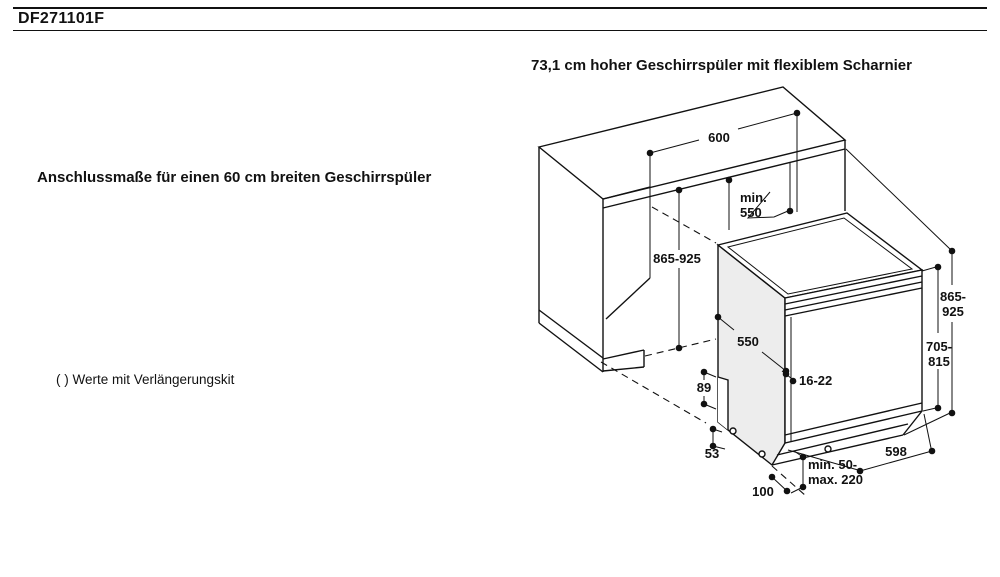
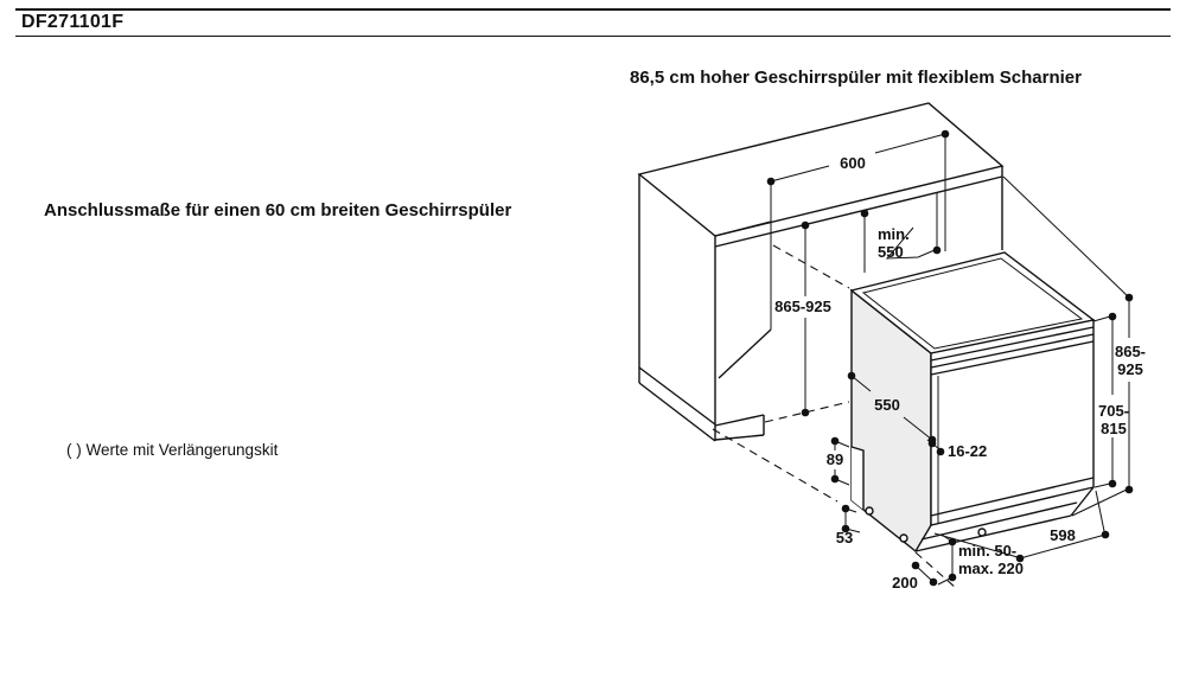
  DF271101F
  Anschlussmaße für einen 60 cm breiten Geschirrspüler
- 73,1 cm hoher Geschirrspüler mit flexiblem Scharnier
+ 86,5 cm hoher Geschirrspüler mit flexiblem Scharnier
  ( ) Werte mit Verlängerungskit
  600
  min.
  550
  865-925
  550
  16-22
  89
  53
  min. 50-
  max. 220
- 100
+ 200
  598
  865-
  925
  705-
  815
